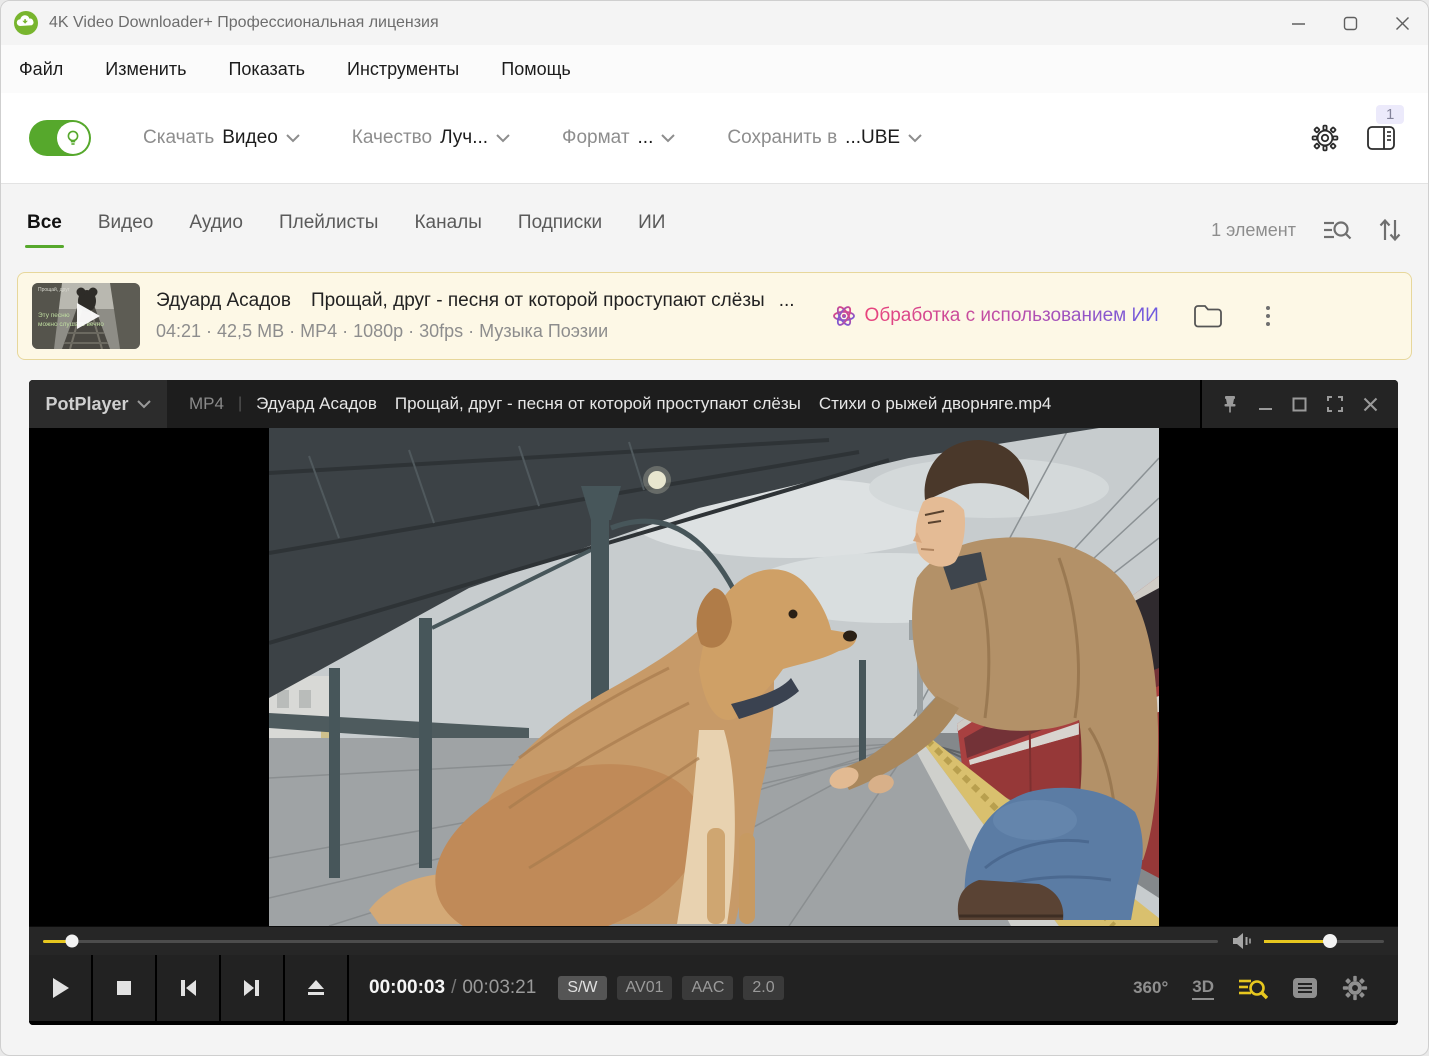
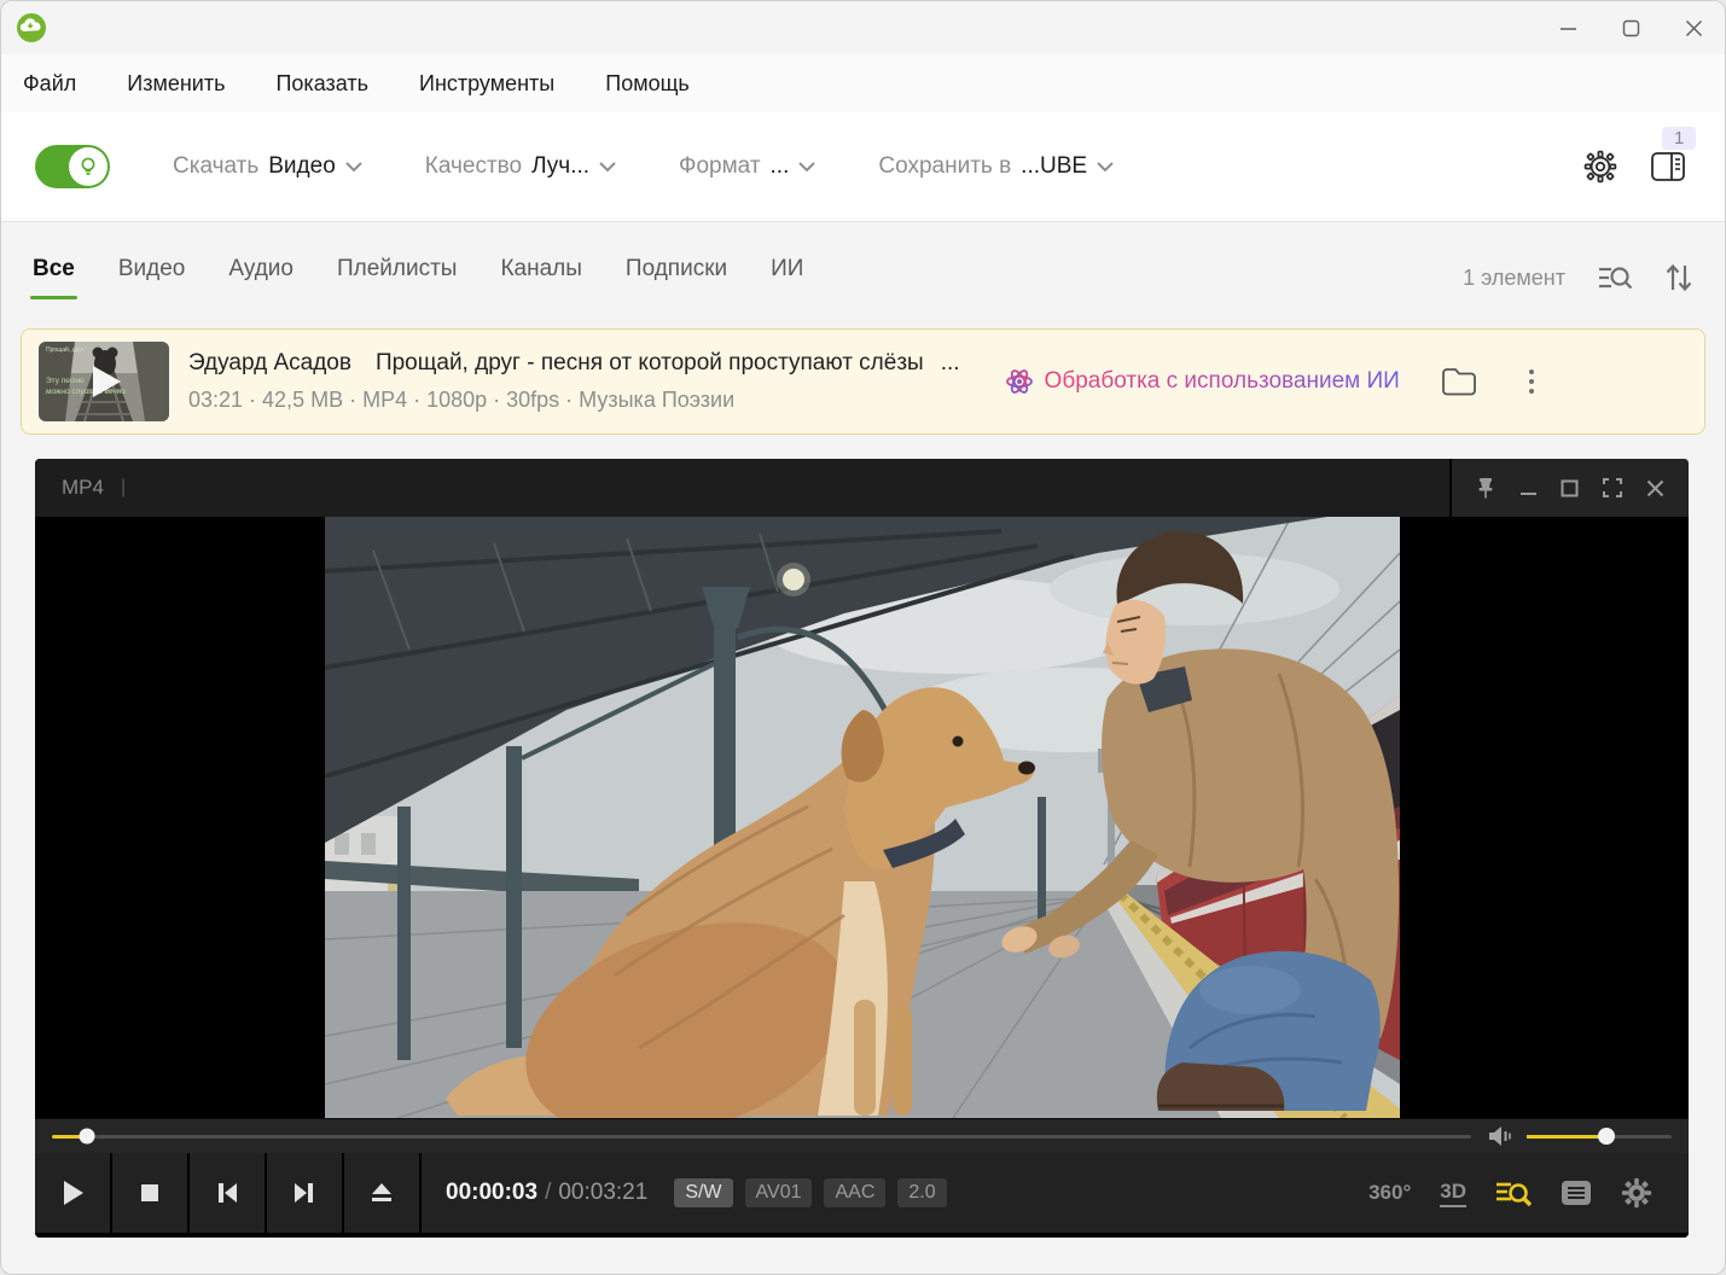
- 4K Video Downloader+ Профессиональная лицензия
  Файл
  Изменить
  Показать
  Инструменты
  Помощь
  Скачать
  Видео
  Качество
  Луч...
  Формат
  ...
  Сохранить в
  ...UBE
  1
  Все
  Видео
  Аудио
  Плейлисты
  Каналы
  Подписки
  ИИ
  1 элемент
  Эдуард Асадов Прощай, друг - песня от которой проступают слёзы ...
- 04:21 · 42,5 MB · MP4 · 1080p · 30fps · Музыка Поэзии
+ 03:21 · 42,5 MB · MP4 · 1080p · 30fps · Музыка Поэзии
  Обработка с использованием ИИ
- PotPlayer
  MP4
  |
- Эдуард Асадов Прощай, друг - песня от которой проступают слёзы Стихи о рыжей дворняге.mp4
  00:00:03 / 00:03:21
  S/W
  AV01
  AAC
  2.0
  360°
  3D
